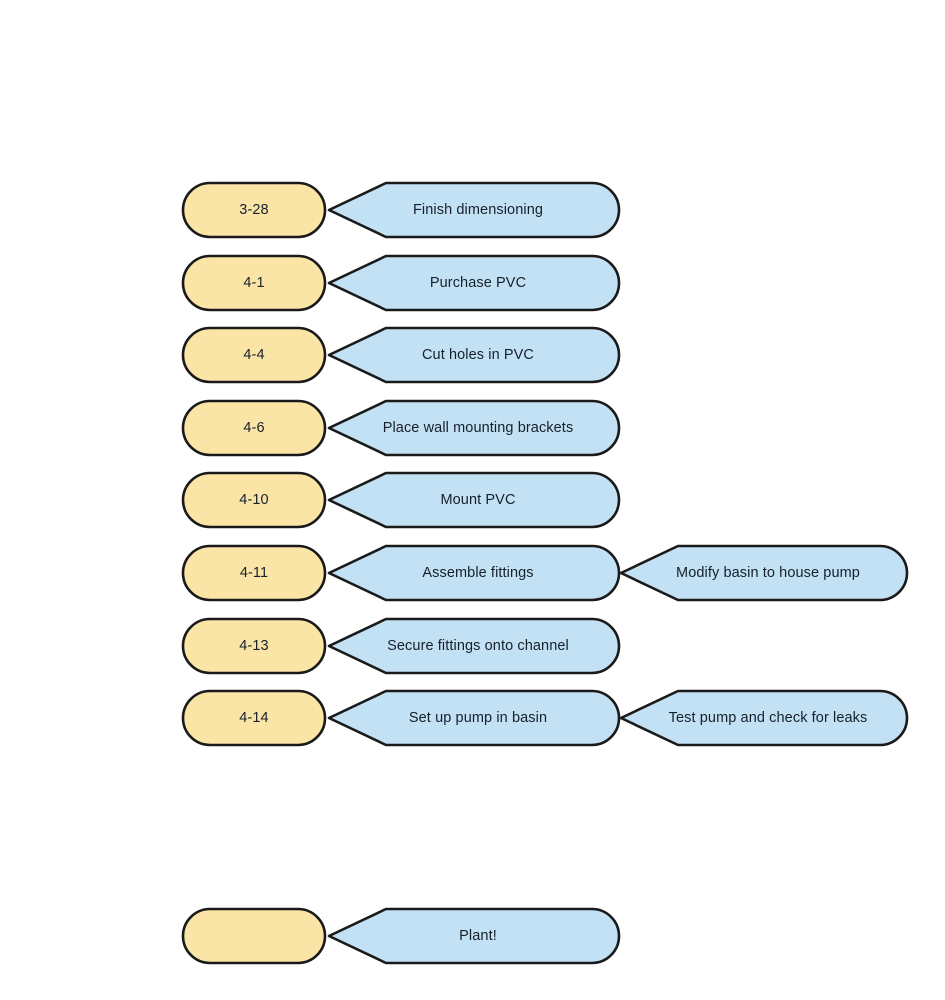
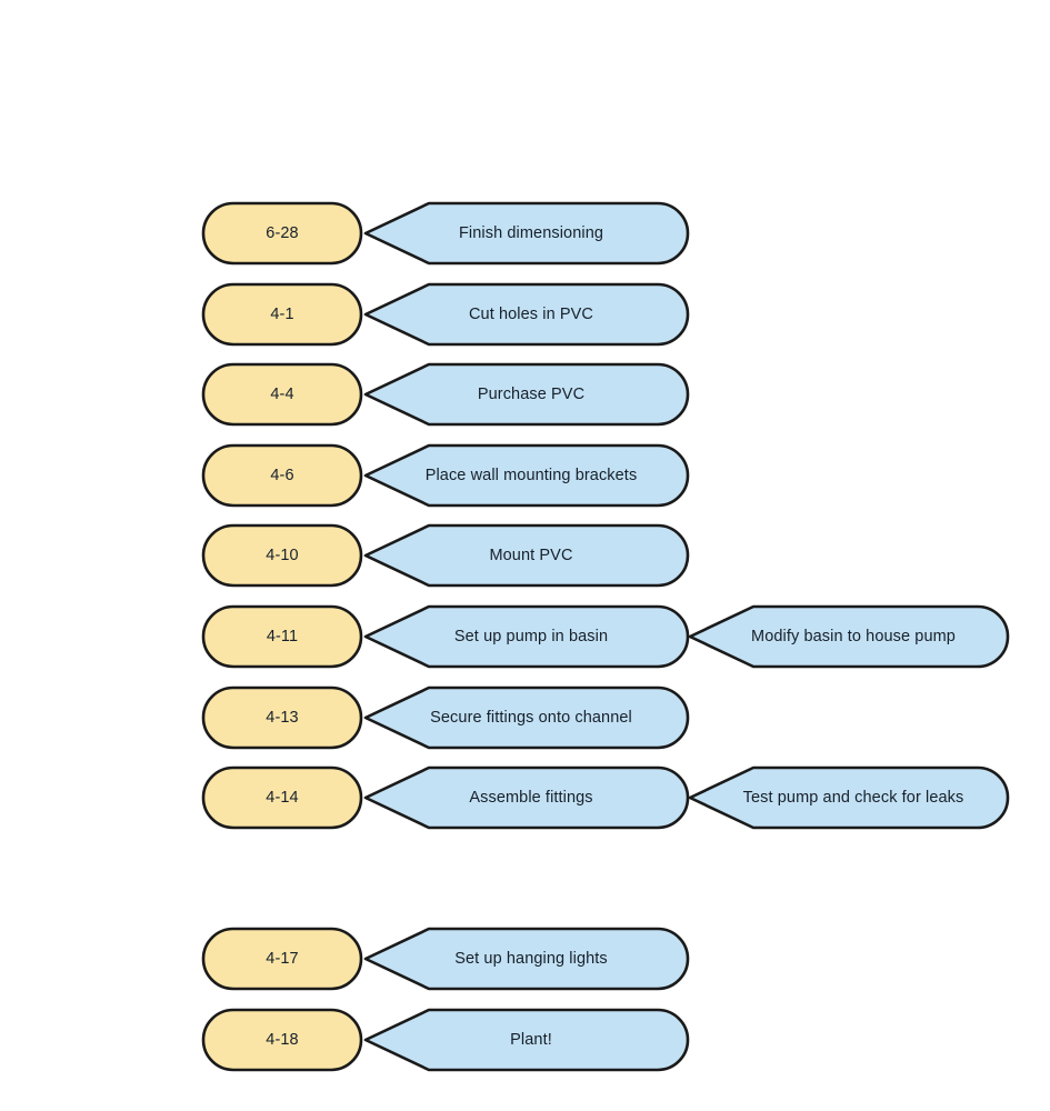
- 3-28
+ 6-28
  Finish dimensioning
  4-1
- Purchase PVC
+ Cut holes in PVC
  4-4
- Cut holes in PVC
+ Purchase PVC
  4-6
  Place wall mounting brackets
  4-10
  Mount PVC
  4-11
- Assemble fittings
+ Set up pump in basin
  Modify basin to house pump
  4-13
  Secure fittings onto channel
  4-14
- Set up pump in basin
+ Assemble fittings
  Test pump and check for leaks
+ 4-17
+ Set up hanging lights
+ 4-18
  Plant!
